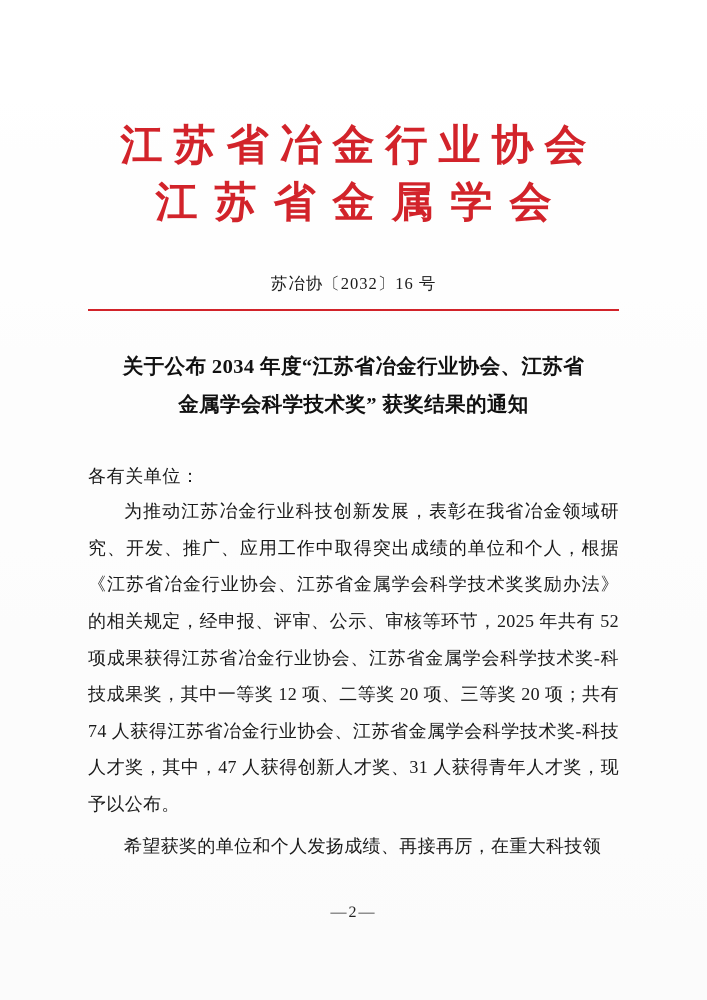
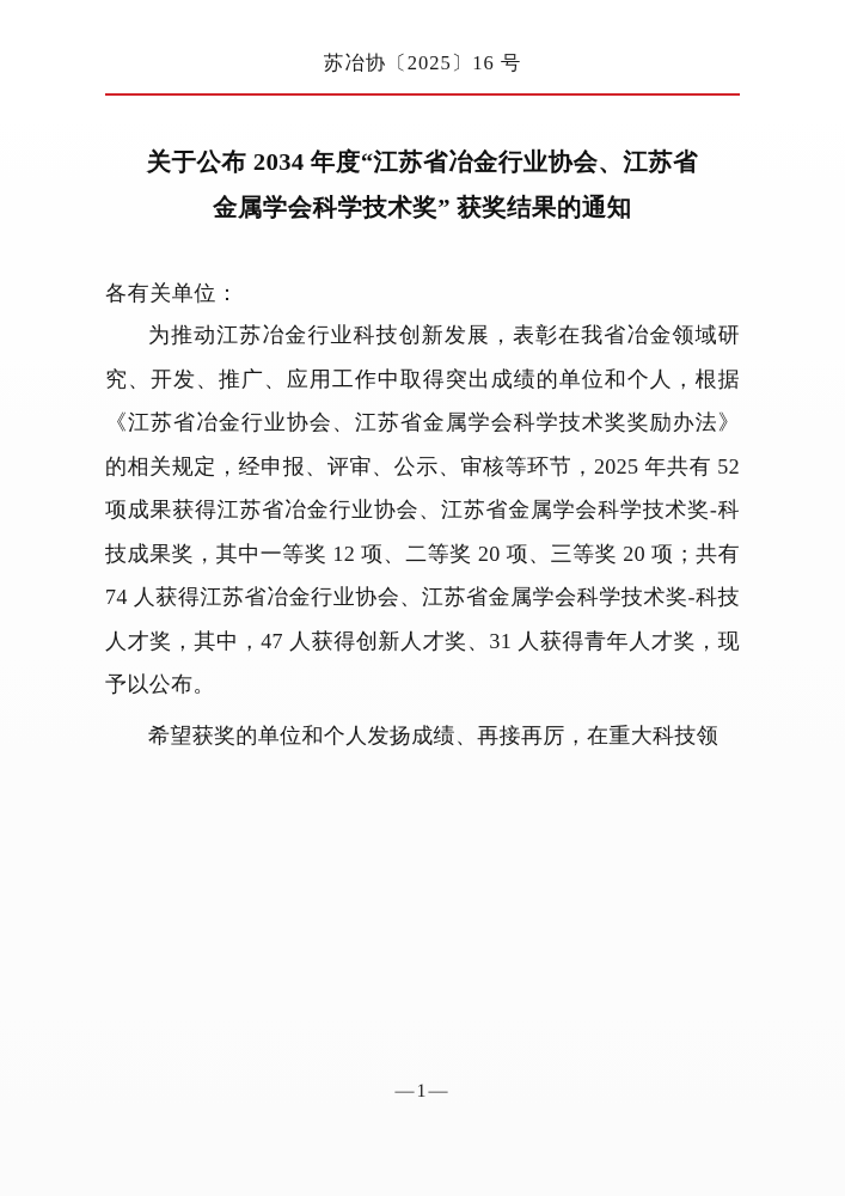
- 江苏省冶金行业协会
- 江苏省金属学会
- 苏冶协〔2032〕16 号
+ 苏冶协〔2025〕16 号
  关于公布 2034 年度“江苏省冶金行业协会、江苏省
  金属学会科学技术奖” 获奖结果的通知
  各有关单位：
  为推动江苏冶金行业科技创新发展，表彰在我省冶金领域研究、开发、推广、应用工作中取得突出成绩的单位和个人，根据《江苏省冶金行业协会、江苏省金属学会科学技术奖奖励办法》的相关规定，经申报、评审、公示、审核等环节，2025 年共有 52 项成果获得江苏省冶金行业协会、江苏省金属学会科学技术奖-科技成果奖，其中一等奖 12 项、二等奖 20 项、三等奖 20 项；共有 74 人获得江苏省冶金行业协会、江苏省金属学会科学技术奖-科技人才奖，其中，47 人获得创新人才奖、31 人获得青年人才奖，现予以公布。
  希望获奖的单位和个人发扬成绩、再接再厉，在重大科技领
- —2—
+ —1—
